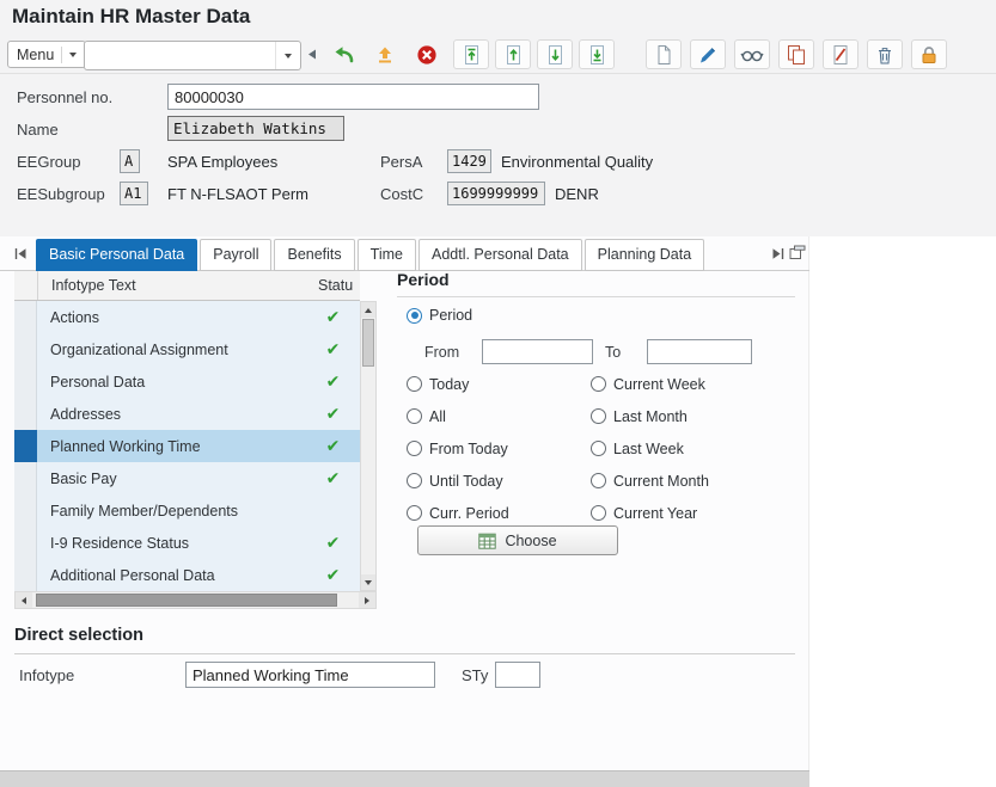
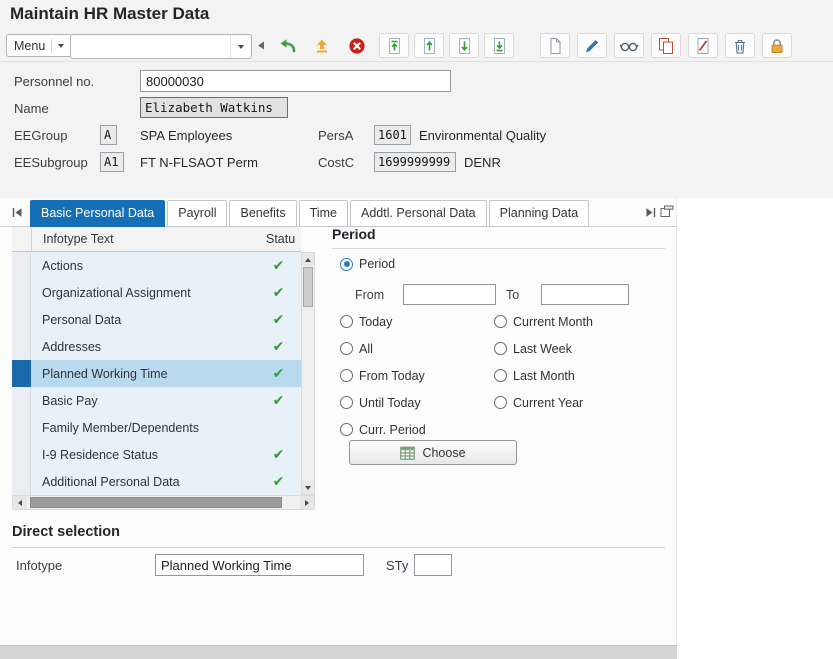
  Maintain HR Master Data
  Menu
  Personnel no.
  80000030
  Name
  Elizabeth Watkins
  EEGroup
  A
  SPA Employees
  PersA
- 1429
+ 1601
  Environmental Quality
  EESubgroup
  A1
  FT N-FLSAOT Perm
  CostC
  1699999999
  DENR
  Basic Personal Data
  Payroll
  Benefits
  Time
  Addtl. Personal Data
  Planning Data
  Infotype Text
  Statu
  Actions
  ✔
  Organizational Assignment
  ✔
  Personal Data
  ✔
  Addresses
  ✔
  Planned Working Time
  ✔
  Basic Pay
  ✔
  Family Member/Dependents
  I-9 Residence Status
  ✔
  Additional Personal Data
  ✔
  Period
  Period
  From
  To
  Today
  All
  From Today
  Until Today
  Curr. Period
- Current Week
- Last Month
+ Current Month
  Last Week
- Current Month
+ Last Month
  Current Year
  Choose
  Direct selection
  Infotype
  Planned Working Time
  STy
